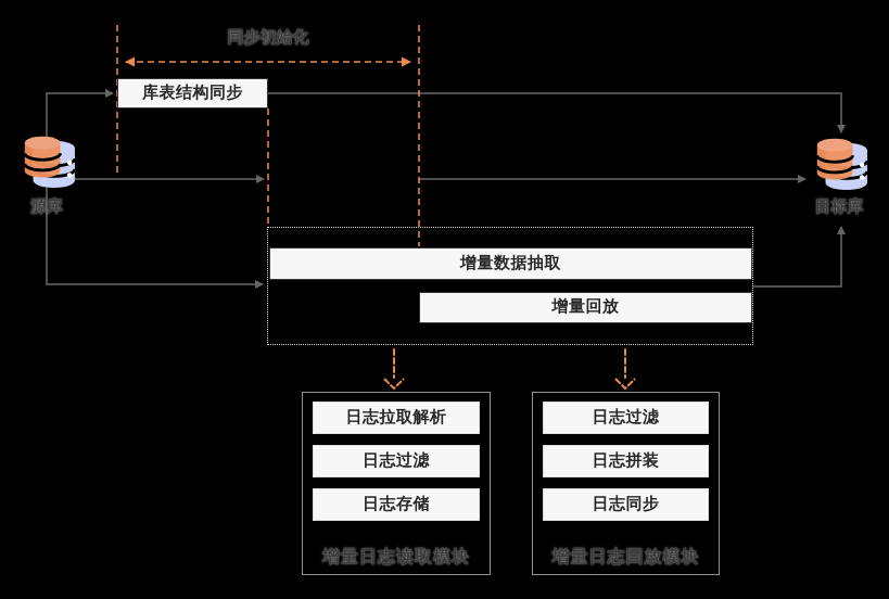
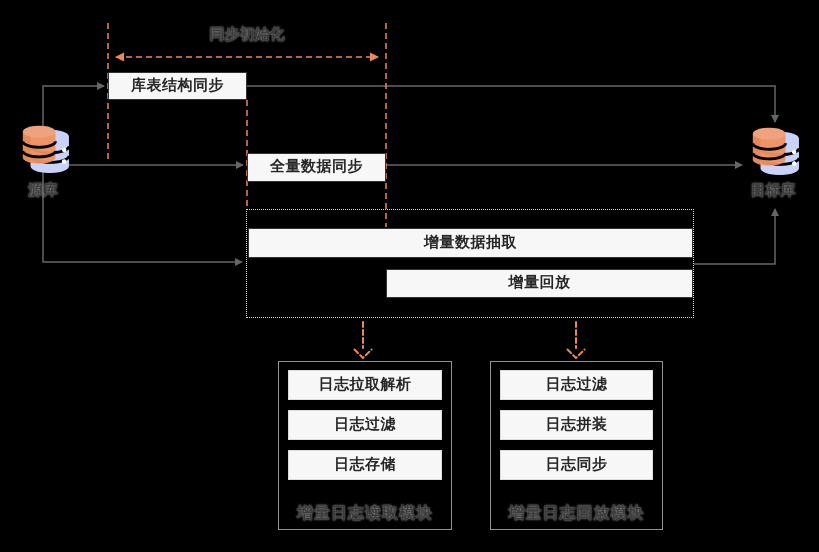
  同步初始化
  源库
  目标库
  库表结构同步
+ 全量数据同步
  增量数据抽取
  增量回放
  日志拉取解析
  日志过滤
  日志存储
  增量日志读取模块
  日志过滤
  日志拼装
  日志同步
  增量日志回放模块
